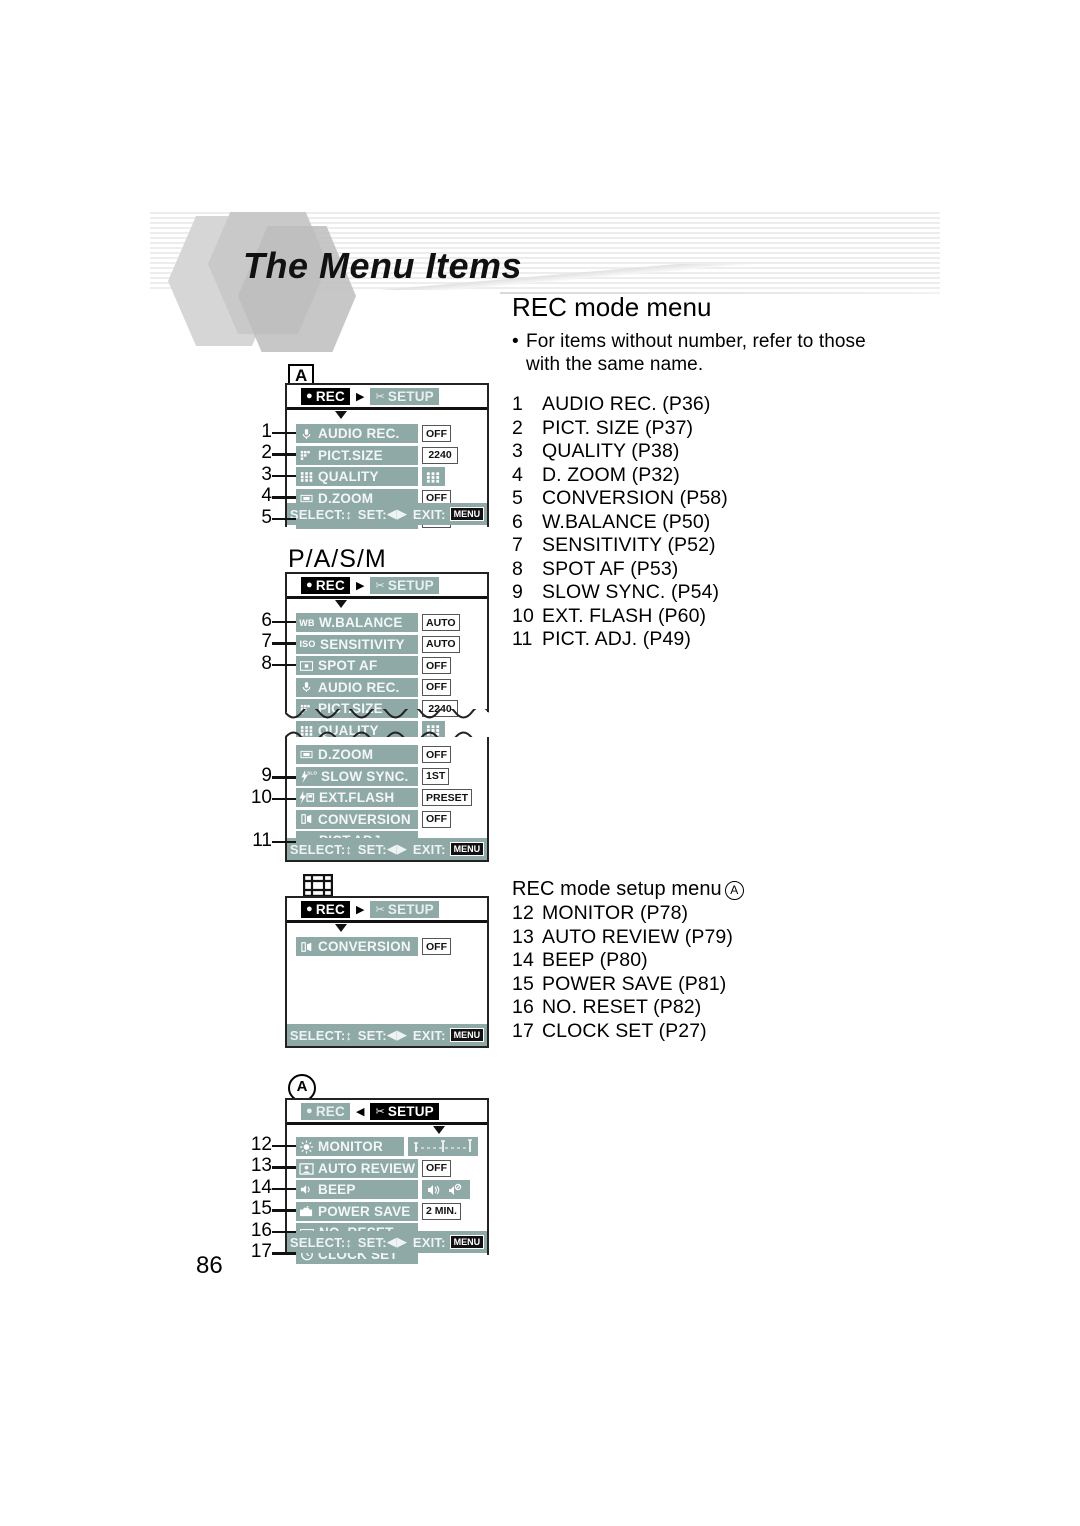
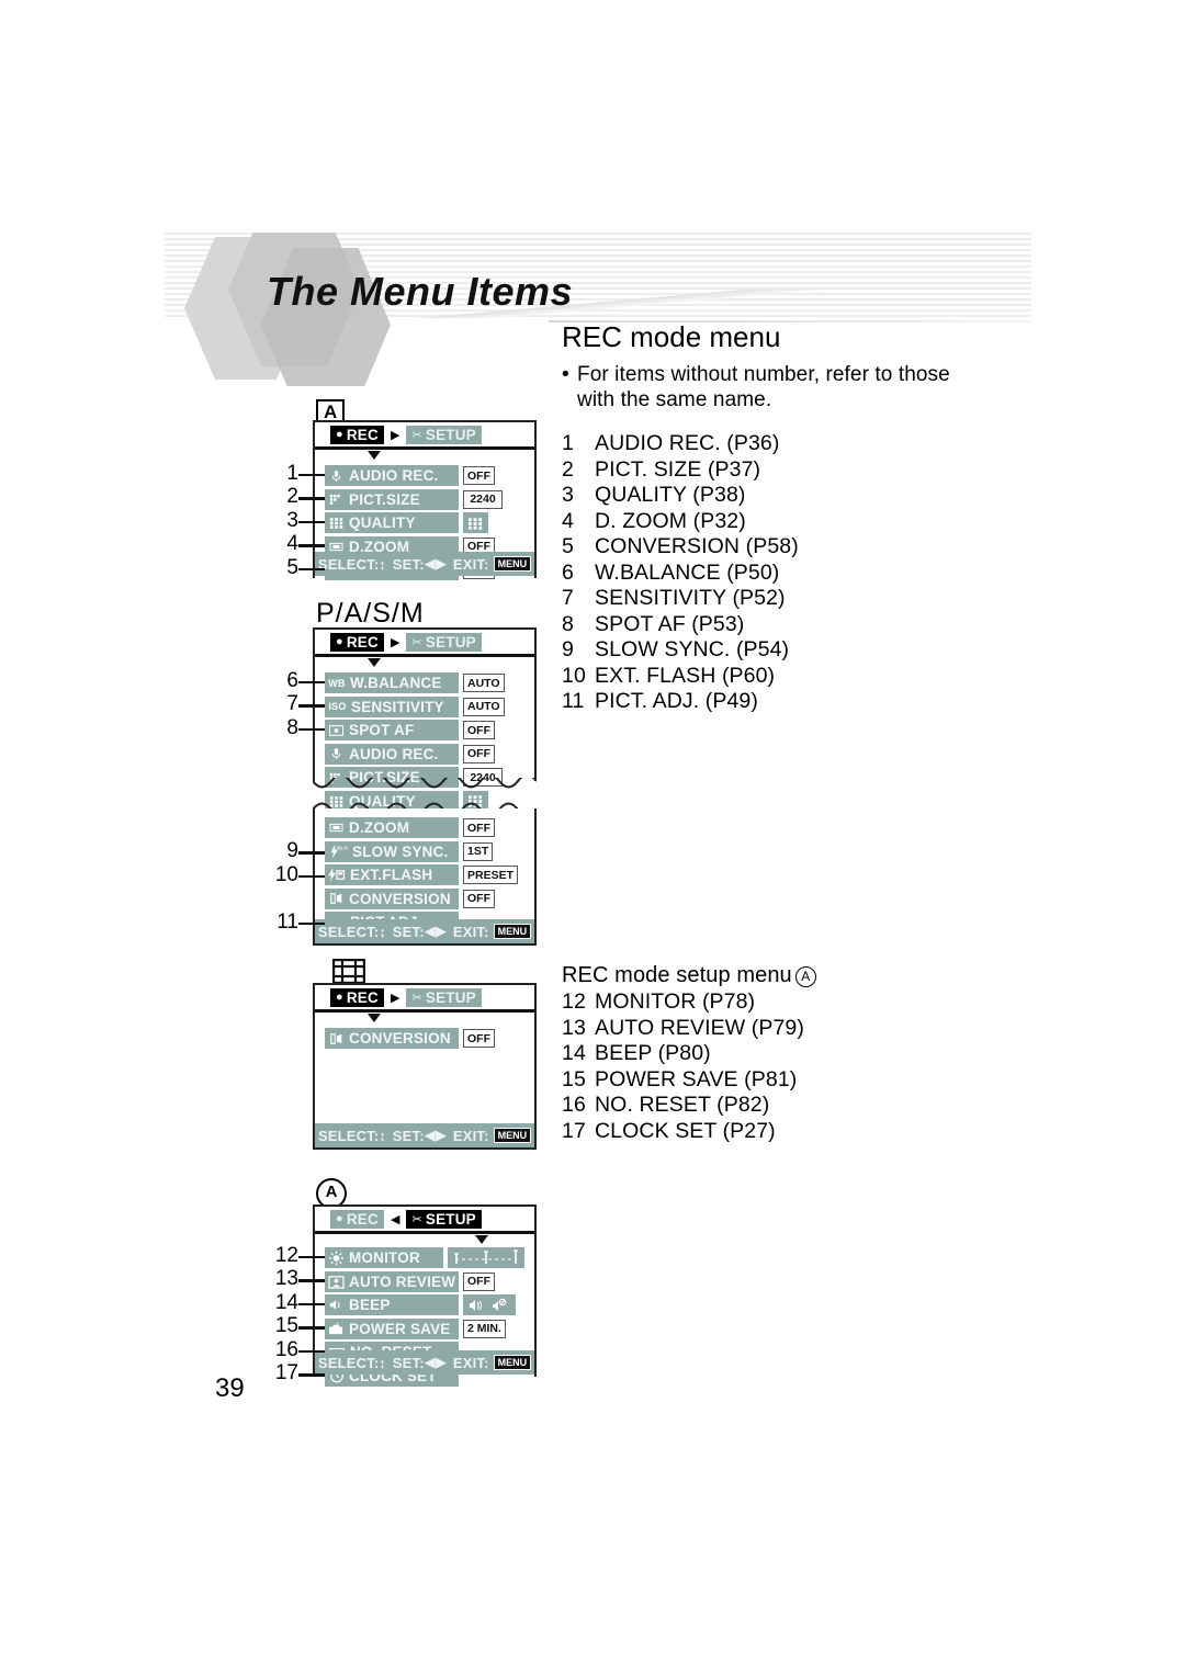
  The Menu Items
  REC mode menu
  •
  For items without number, refer to those with the same name.
  1 AUDIO REC. (P36)
  2 PICT. SIZE (P37)
  3 QUALITY (P38)
  4 D. ZOOM (P32)
  5 CONVERSION (P58)
  6 W.BALANCE (P50)
  7 SENSITIVITY (P52)
  8 SPOT AF (P53)
  9 SLOW SYNC. (P54)
  10 EXT. FLASH (P60)
  11 PICT. ADJ. (P49)
  REC mode setup menu A
  12 MONITOR (P78)
  13 AUTO REVIEW (P79)
  14 BEEP (P80)
  15 POWER SAVE (P81)
  16 NO. RESET (P82)
  17 CLOCK SET (P27)
  A
  ●
  REC
  ▶
  ✂
  SETUP
  AUDIO REC.
  OFF
  PICT.SIZE
  2240
  QUALITY
  D.ZOOM
  OFF
  SELECT:
  ↕
  SET:
  ◀▶
  EXIT:
  MENU
  P/A/S/M
  ●
  REC
  ▶
  ✂
  SETUP
  WB
  W.BALANCE
  AUTO
  ISO
  SENSITIVITY
  AUTO
  SPOT AF
  OFF
  AUDIO REC.
  OFF
  PICTSIZE
  220
  QUALITY
  D.ZOOM
  OFF
  SLOW SYNC.
  1ST
  EXT.FLASH
  PRESET
  CONVERSION
  OFF
  SELECT:
  ↕
  SET:
  ◀▶
  EXIT:
  MENU
  ●
  REC
  ▶
  ✂
  SETUP
  CONVERSION
  OFF
  SELECT:
  ↕
  SET:
  ◀▶
  EXIT:
  MENU
  A
  ●
  REC
  ◀
  ✂
  SETUP
  MONITOR
  AUTO REVIEW
  OFF
  BEEP
  POWER SAVE
  2 MIN.
  CLOCK SET
  SELECT:
  ↕
  SET:
  ◀▶
  EXIT:
  MENU
- 86
+ 39
  1
  2
  3
  4
  5
  6
  7
  8
  9
  10
  11
  12
  13
  14
  15
  16
  17
